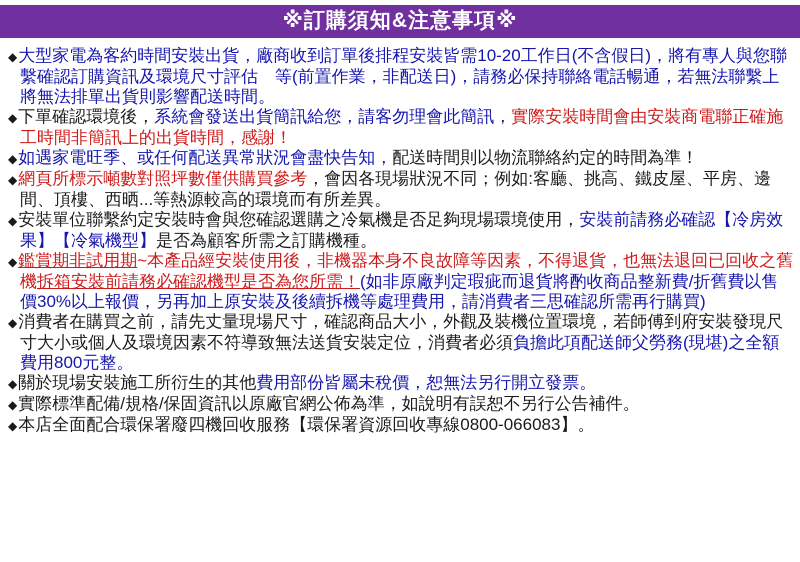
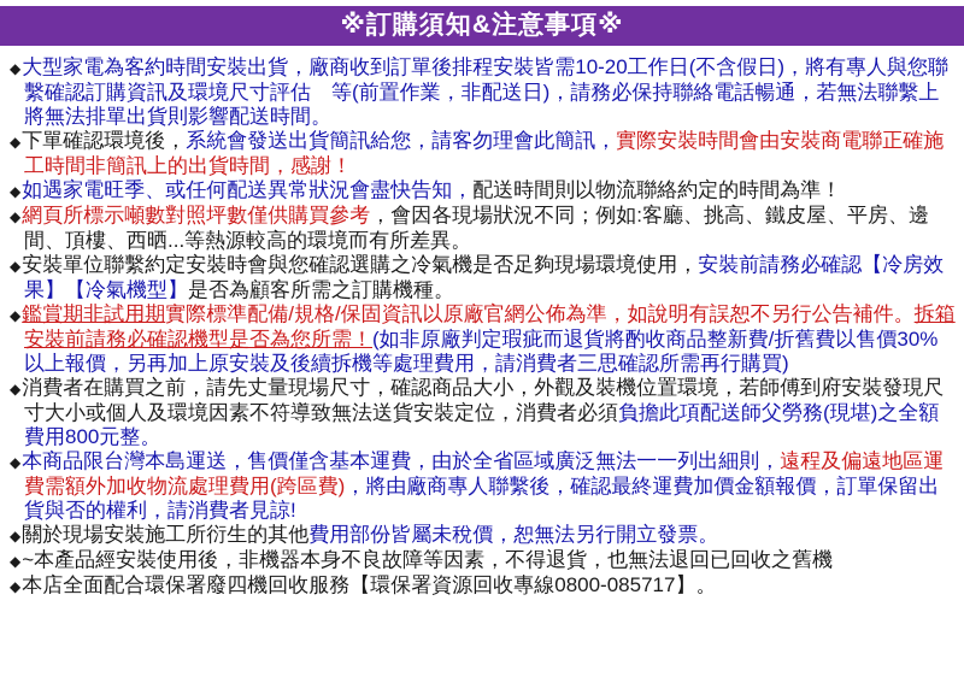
  ※訂購須知&注意事項※
  ◆大型家電為客約時間安裝出貨，廠商收到訂單後排程安裝皆需10-20工作日(不含假日)，將有專人與您聯繫確認訂購資訊及環境尺寸評估 等(前置作業，非配送日)，請務必保持聯絡電話暢通，若無法聯繫上 將無法排單出貨則影響配送時間。
  ◆下單確認環境後，系統會發送出貨簡訊給您，請客勿理會此簡訊，實際安裝時間會由安裝商電聯正確施工時間非簡訊上的出貨時間，感謝！
  ◆如遇家電旺季、或任何配送異常狀況會盡快告知，配送時間則以物流聯絡約定的時間為準！
  ◆網頁所標示噸數對照坪數僅供購買參考，會因各現場狀況不同；例如:客廳、挑高、鐵皮屋、平房、邊間、頂樓、西晒...等熱源較高的環境而有所差異。
  ◆安裝單位聯繫約定安裝時會與您確認選購之冷氣機是否足夠現場環境使用，安裝前請務必確認【冷房效果】【冷氣機型】是否為顧客所需之訂購機種。
- ◆鑑賞期非試用期~本產品經安裝使用後，非機器本身不良故障等因素，不得退貨，也無法退回已回收之舊機拆箱安裝前請務必確認機型是否為您所需！(如非原廠判定瑕疵而退貨將酌收商品整新費/折舊費以售價30%以上報價，另再加上原安裝及後續拆機等處理費用，請消費者三思確認所需再行購買)
+ ◆鑑賞期非試用期實際標準配備/規格/保固資訊以原廠官網公佈為準，如說明有誤恕不另行公告補件。拆箱安裝前請務必確認機型是否為您所需！(如非原廠判定瑕疵而退貨將酌收商品整新費/折舊費以售價30%以上報價，另再加上原安裝及後續拆機等處理費用，請消費者三思確認所需再行購買)
  ◆消費者在購買之前，請先丈量現場尺寸，確認商品大小，外觀及裝機位置環境，若師傅到府安裝發現尺寸大小或個人及環境因素不符導致無法送貨安裝定位，消費者必須負擔此項配送師父勞務(現堪)之全額費用800元整。
+ ◆本商品限台灣本島運送，售價僅含基本運費，由於全省區域廣泛無法一一列出細則，遠程及偏遠地區運費需額外加收物流處理費用(跨區費)，將由廠商專人聯繫後，確認最終運費加價金額報價，訂單保留出貨與否的權利，請消費者見諒!
  ◆關於現場安裝施工所衍生的其他費用部份皆屬未稅價，恕無法另行開立發票。
- ◆實際標準配備/規格/保固資訊以原廠官網公佈為準，如說明有誤恕不另行公告補件。
+ ◆~本產品經安裝使用後，非機器本身不良故障等因素，不得退貨，也無法退回已回收之舊機
- ◆本店全面配合環保署廢四機回收服務【環保署資源回收專線0800-066083】。
+ ◆本店全面配合環保署廢四機回收服務【環保署資源回收專線0800-085717】。
